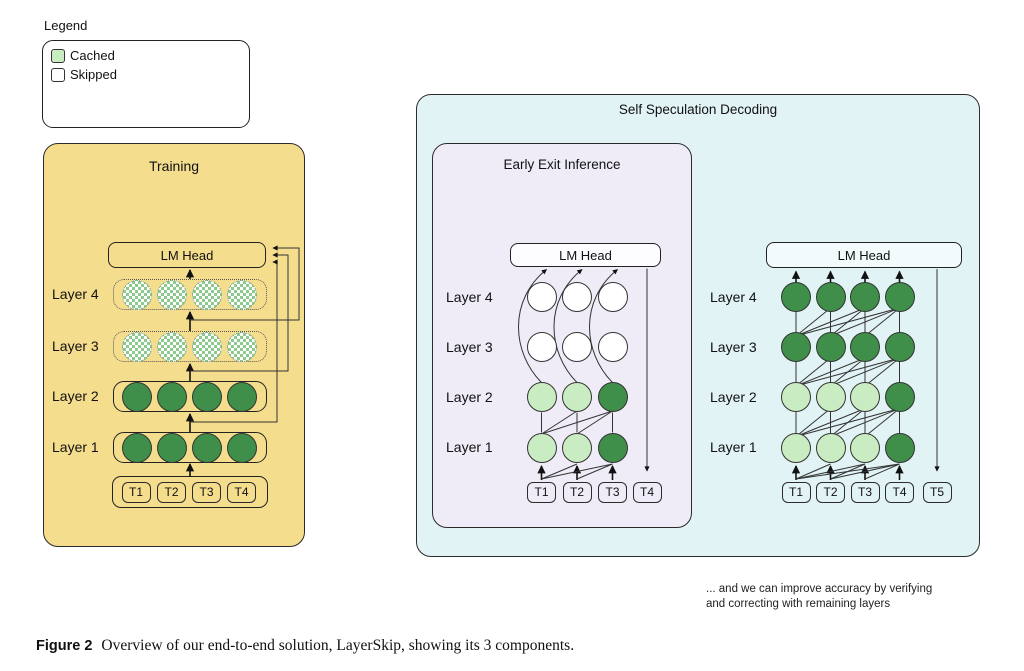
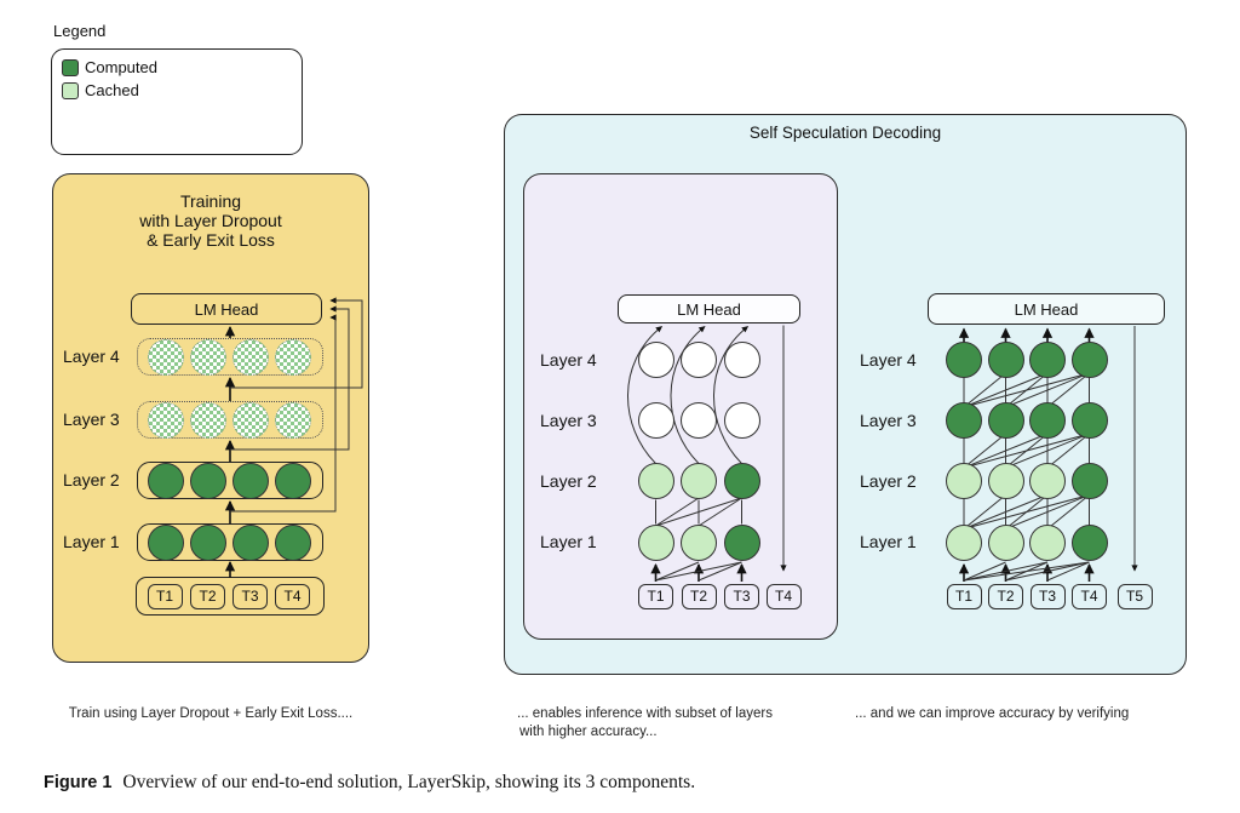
  Legend
+ Computed
  Cached
- Skipped
  Training
+ with Layer Dropout
+ & Early Exit Loss
  LM Head
  Layer 4
  Layer 3
  Layer 2
  Layer 1
  T1
  T2
  T3
  T4
  Self Speculation Decoding
- Early Exit Inference
  LM Head
  Layer 4
  Layer 3
  Layer 2
  Layer 1
  T1
  T2
  T3
  T4
  LM Head
  Layer 4
  Layer 3
  Layer 2
  Layer 1
  T1
  T2
  T3
  T4
  T5
+ Train using Layer Dropout + Early Exit Loss....
+ ... enables inference with subset of layers
+ with higher accuracy...
  ... and we can improve accuracy by verifying
- and correcting with remaining layers
- Figure 2 Overview of our end-to-end solution, LayerSkip, showing its 3 components.
+ Figure 1 Overview of our end-to-end solution, LayerSkip, showing its 3 components.
